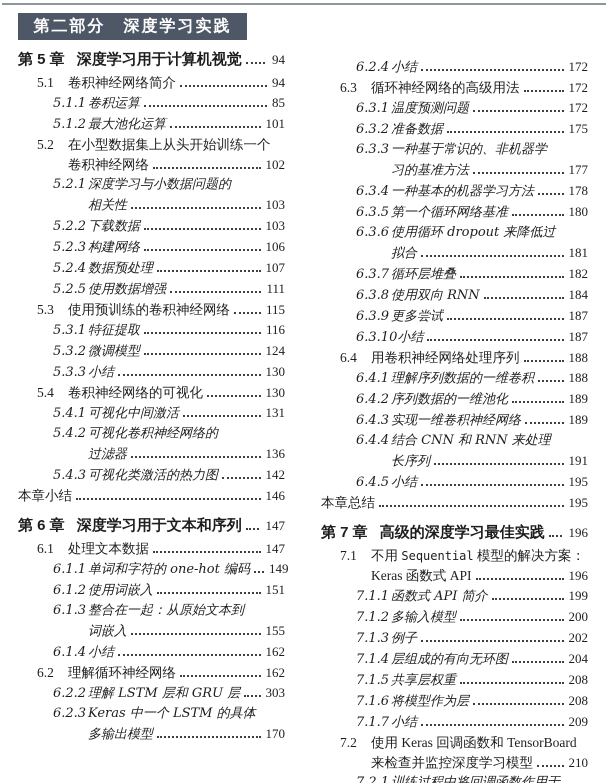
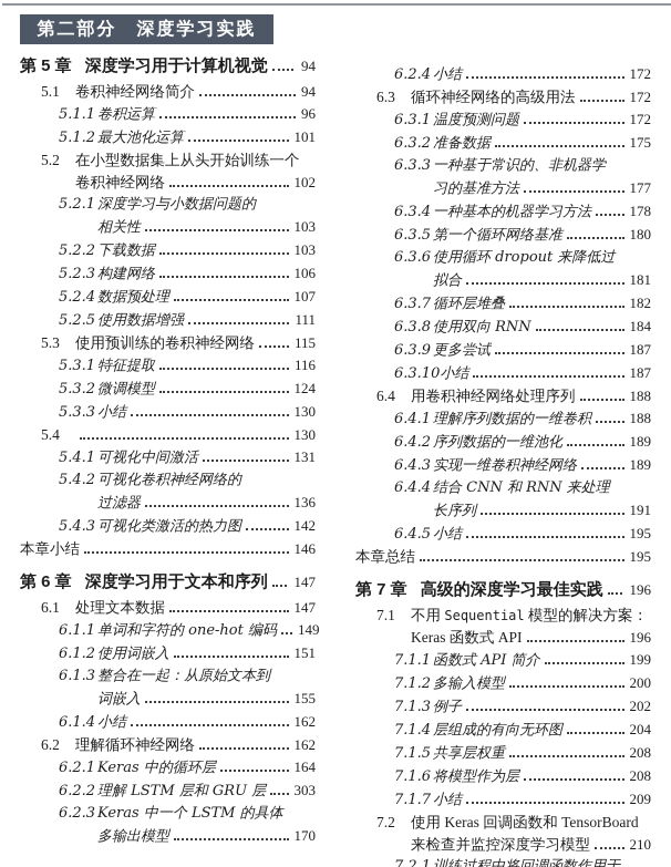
  第二部分 深度学习实践
  第 5 章
  深度学习用于计算机视觉
  94
  5.1
  卷积神经网络简介
  94
  5.1.1
  卷积运算
- 85
+ 96
  5.1.2
  最大池化运算
  101
  5.2
  在小型数据集上从头开始训练一个
  卷积神经网络
  102
  5.2.1
  深度学习与小数据问题的
  相关性
  103
  5.2.2
  下载数据
  103
  5.2.3
  构建网络
  106
  5.2.4
  数据预处理
  107
  5.2.5
  使用数据增强
  111
  5.3
  使用预训练的卷积神经网络
  115
  5.3.1
  特征提取
  116
  5.3.2
  微调模型
  124
  5.3.3
  小结
  130
  5.4
- 卷积神经网络的可视化
  130
  5.4.1
  可视化中间激活
  131
  5.4.2
  可视化卷积神经网络的
  过滤器
  136
  5.4.3
  可视化类激活的热力图
  142
  本章小结
  146
  第 6 章
  深度学习用于文本和序列
  147
  6.1
  处理文本数据
  147
  6.1.1
  单词和字符的 one-hot 编码
  149
  6.1.2
  使用词嵌入
  151
  6.1.3
  整合在一起：从原始文本到
  词嵌入
  155
  6.1.4
  小结
  162
  6.2
  理解循环神经网络
  162
+ 6.2.1
+ Keras 中的循环层
+ 164
  6.2.2
  理解 LSTM 层和 GRU 层
  303
  6.2.3
  Keras 中一个 LSTM 的具体
  多输出模型
  170
  6.2.4
  小结
  172
  6.3
  循环神经网络的高级用法
  172
  6.3.1
  温度预测问题
  172
  6.3.2
  准备数据
  175
  6.3.3
  一种基于常识的、非机器学
  习的基准方法
  177
  6.3.4
  一种基本的机器学习方法
  178
  6.3.5
  第一个循环网络基准
  180
  6.3.6
  使用循环 dropout 来降低过
  拟合
  181
  6.3.7
  循环层堆叠
  182
  6.3.8
  使用双向 RNN
  184
  6.3.9
  更多尝试
  187
  6.3.10
  小结
  187
  6.4
  用卷积神经网络处理序列
  188
  6.4.1
  理解序列数据的一维卷积
  188
  6.4.2
  序列数据的一维池化
  189
  6.4.3
  实现一维卷积神经网络
  189
  6.4.4
  结合 CNN 和 RNN 来处理
  长序列
  191
  6.4.5
  小结
  195
  本章总结
  195
  第 7 章
  高级的深度学习最佳实践
  196
  7.1
  不用 Sequential 模型的解决方案：
  Keras 函数式 API
  196
  7.1.1
  函数式 API 简介
  199
  7.1.2
  多输入模型
  200
  7.1.3
  例子
  202
  7.1.4
  层组成的有向无环图
  204
  7.1.5
  共享层权重
  208
  7.1.6
  将模型作为层
  208
  7.1.7
  小结
  209
  7.2
  使用 Keras 回调函数和 TensorBoard
  来检查并监控深度学习模型
  210
